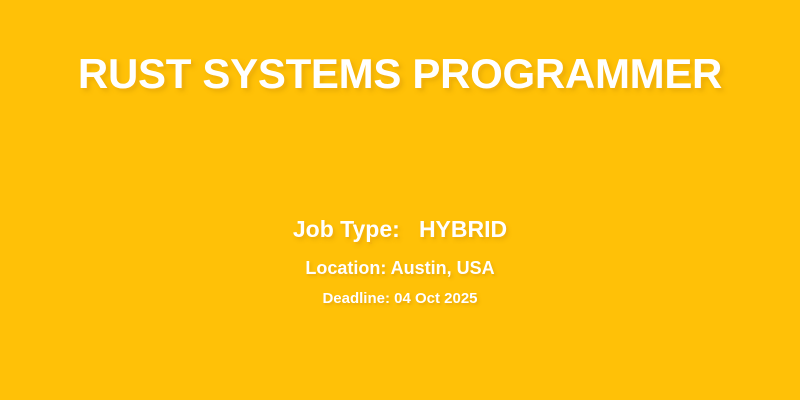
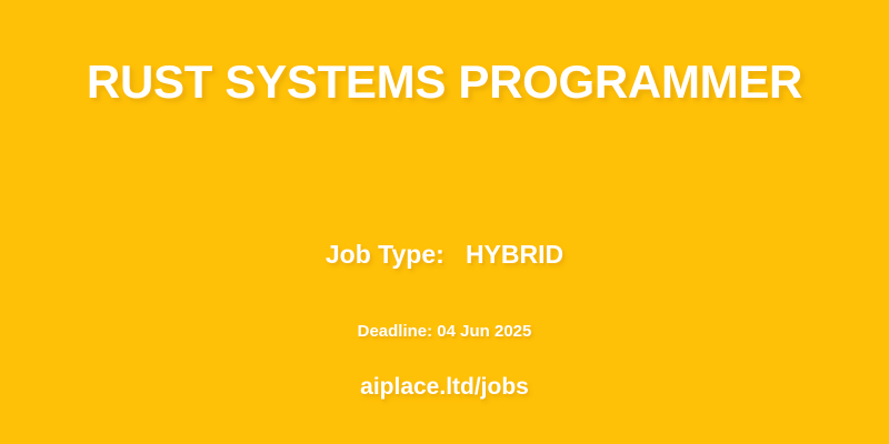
  RUST SYSTEMS PROGRAMMER
  Job Type: HYBRID
- Location: Austin, USA
- Deadline: 04 Oct 2025
+ Deadline: 04 Jun 2025
+ aiplace.ltd/jobs
